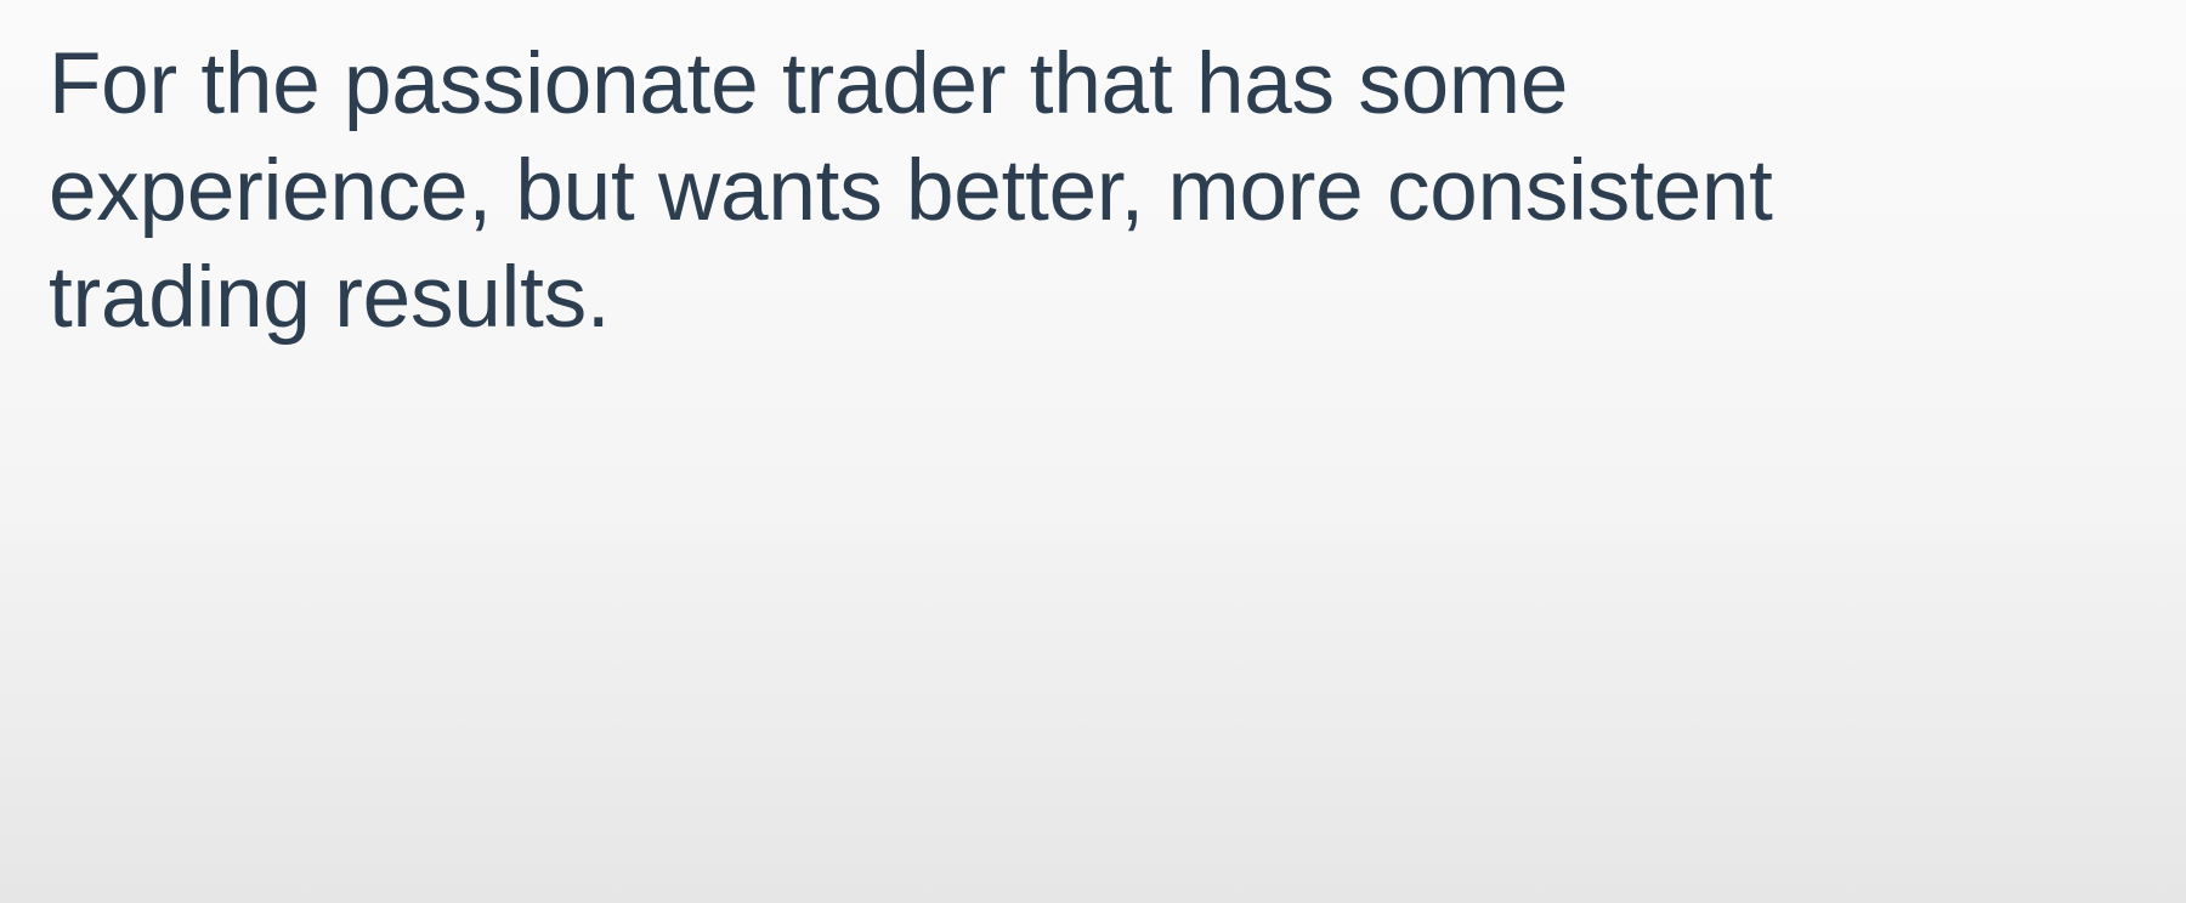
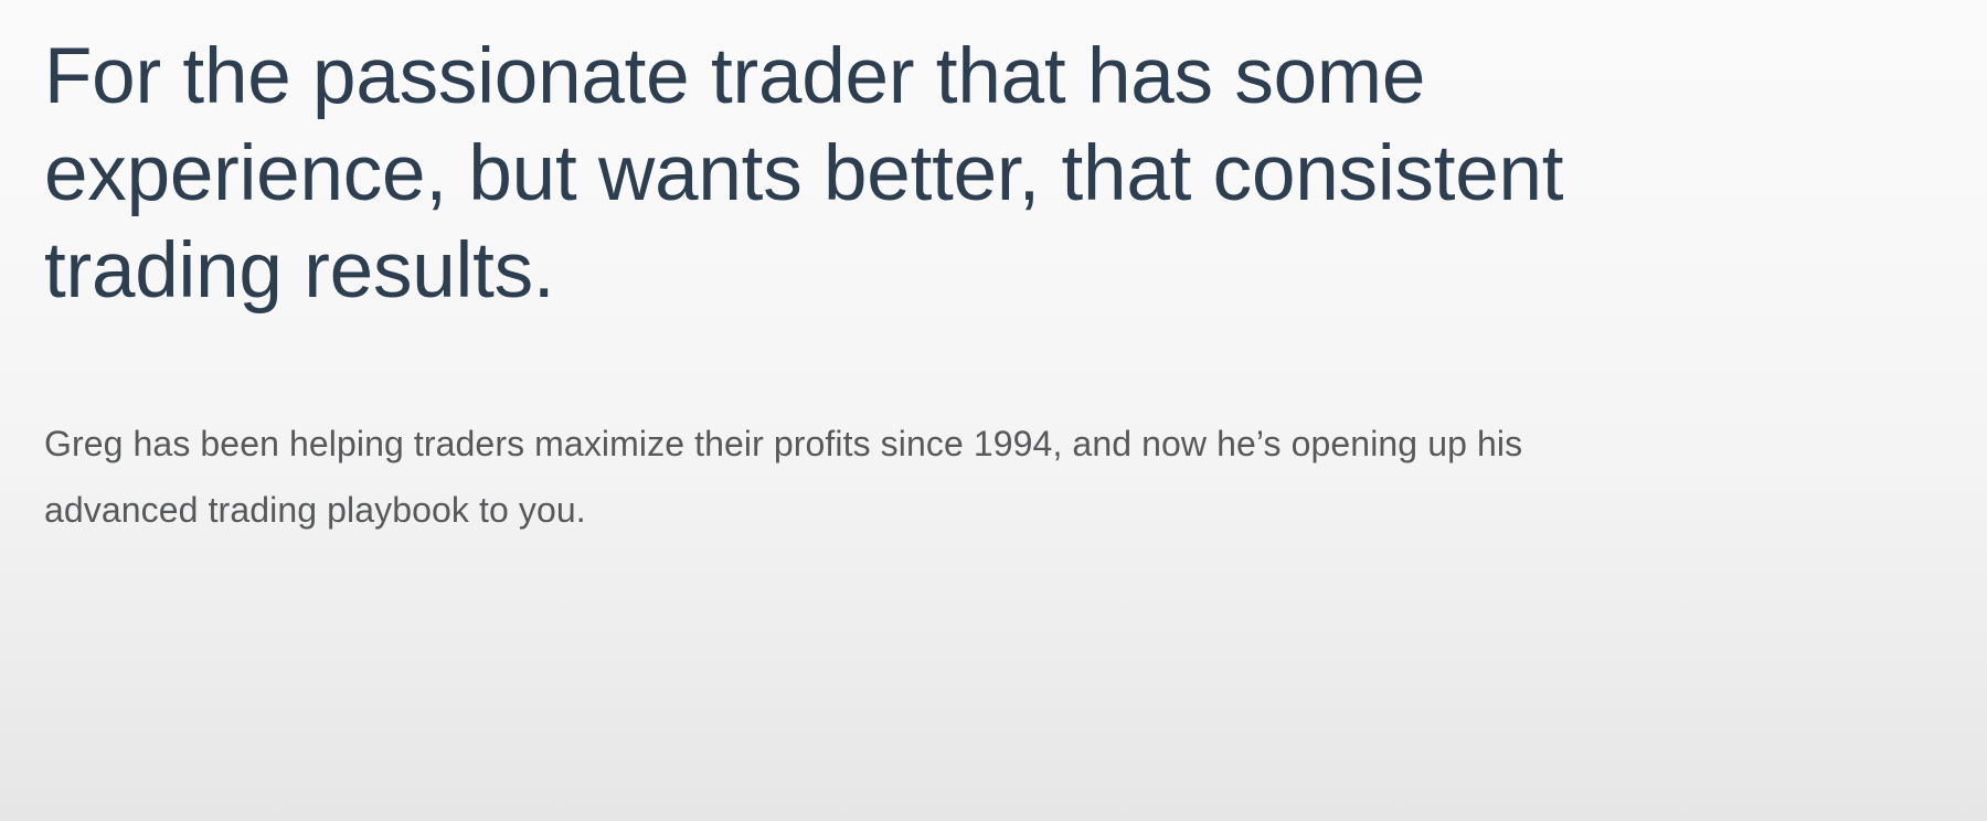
- For the passionate trader that has some experience, but wants better, more consistent trading results.
+ For the passionate trader that has some experience, but wants better, that consistent trading results.
+ Greg has been helping traders maximize their profits since 1994, and now he’s opening up his advanced trading playbook to you.
